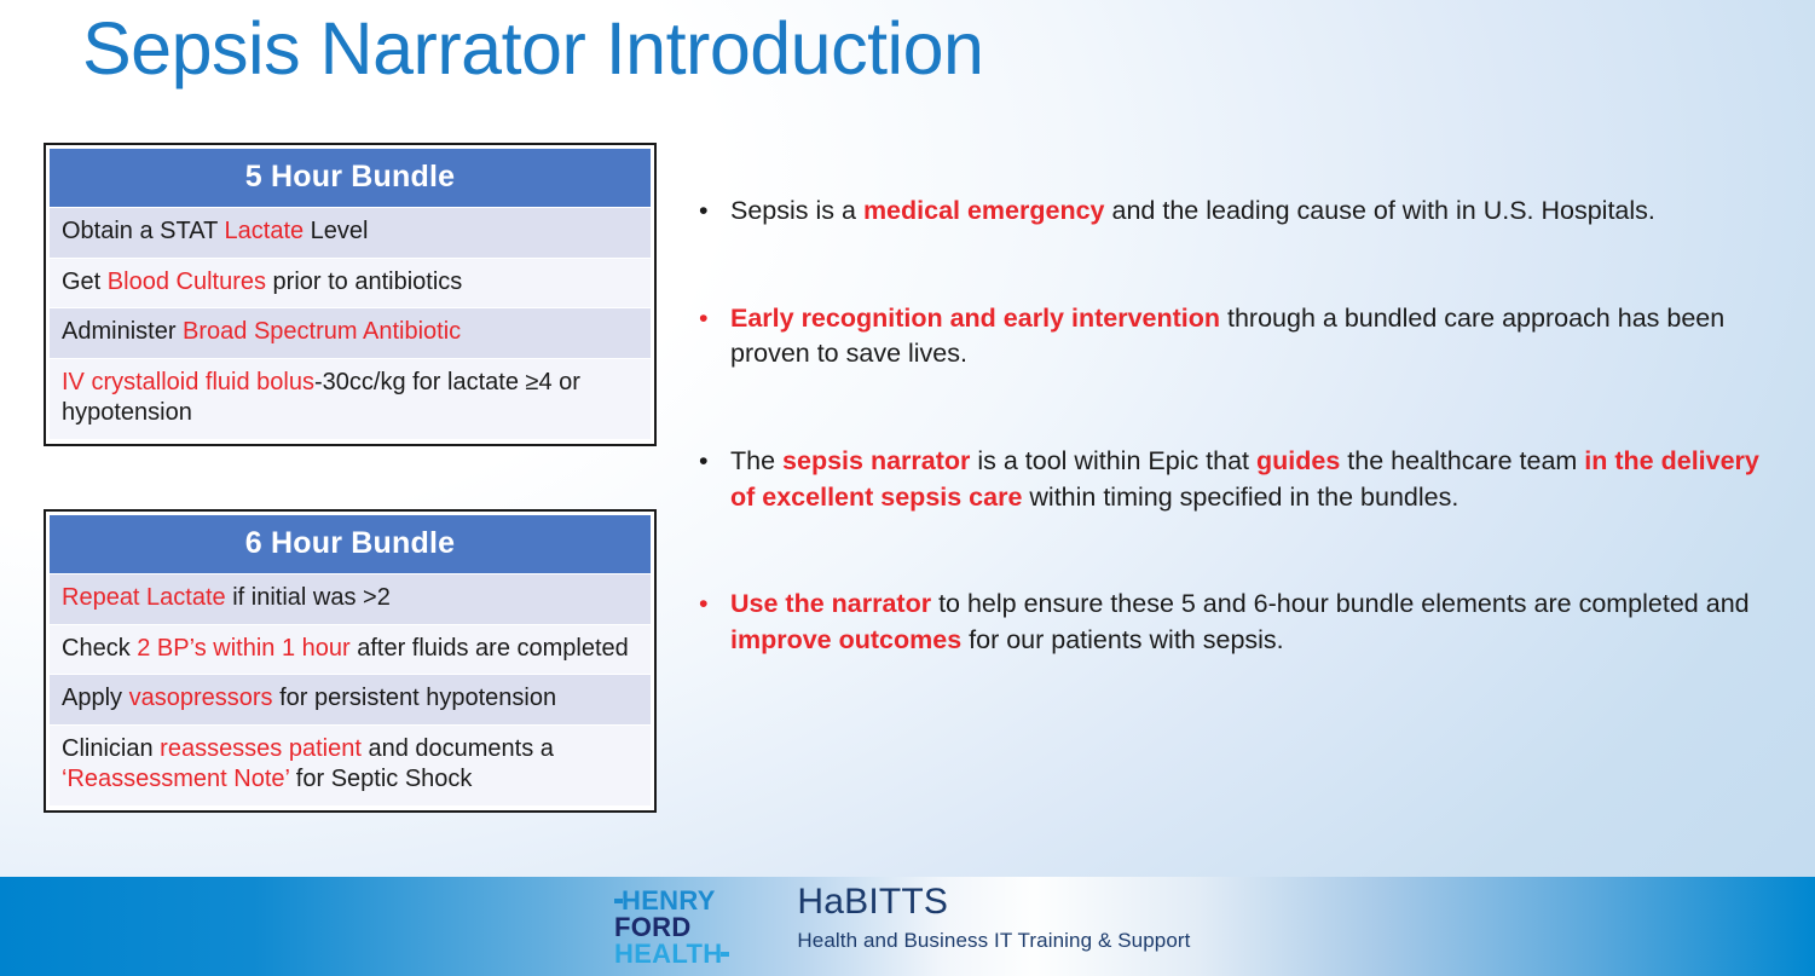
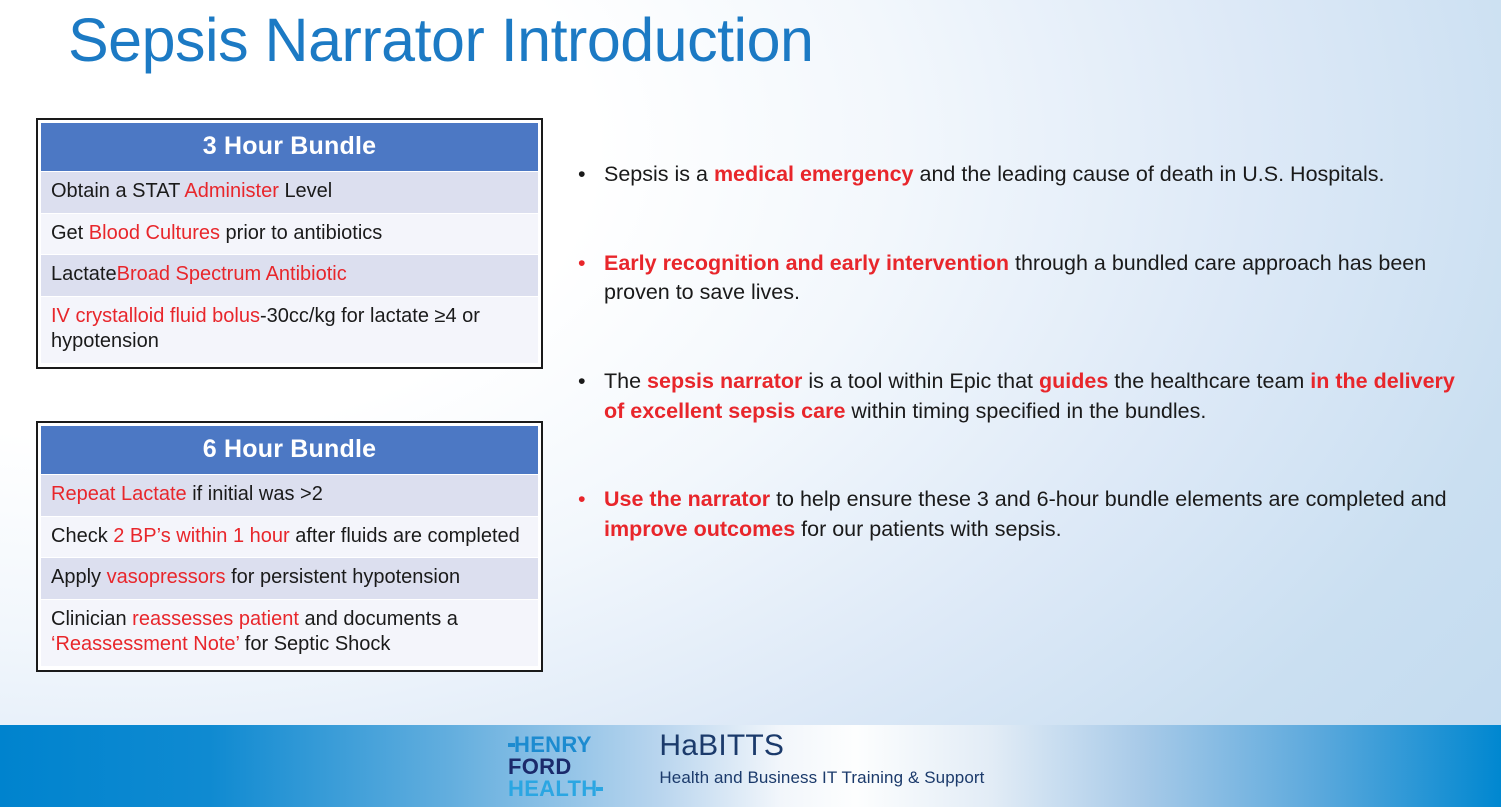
  Sepsis Narrator Introduction
- 5 Hour Bundle
+ 3 Hour Bundle
- Obtain a STAT Lactate Level
+ Obtain a STAT Administer Level
  Get Blood Cultures prior to antibiotics
- Administer Broad Spectrum Antibiotic
+ LactateBroad Spectrum Antibiotic
  IV crystalloid fluid bolus-30cc/kg for lactate ≥4 or hypotension
  6 Hour Bundle
  Repeat Lactate if initial was >2
  Check 2 BP’s within 1 hour after fluids are completed
  Apply vasopressors for persistent hypotension
  Clinician reassesses patient and documents a ‘Reassessment Note’ for Septic Shock
  •
- Sepsis is a medical emergency and the leading cause of with in U.S. Hospitals.
+ Sepsis is a medical emergency and the leading cause of death in U.S. Hospitals.
  •
  Early recognition and early intervention through a bundled care approach has been proven to save lives.
  •
  The sepsis narrator is a tool within Epic that guides the healthcare team in the delivery of excellent sepsis care within timing specified in the bundles.
  •
- Use the narrator to help ensure these 5 and 6-hour bundle elements are completed and improve outcomes for our patients with sepsis.
+ Use the narrator to help ensure these 3 and 6-hour bundle elements are completed and improve outcomes for our patients with sepsis.
  HENRY
  FORD
  HEALTH
  HaBITTS
  Health and Business IT Training & Support
